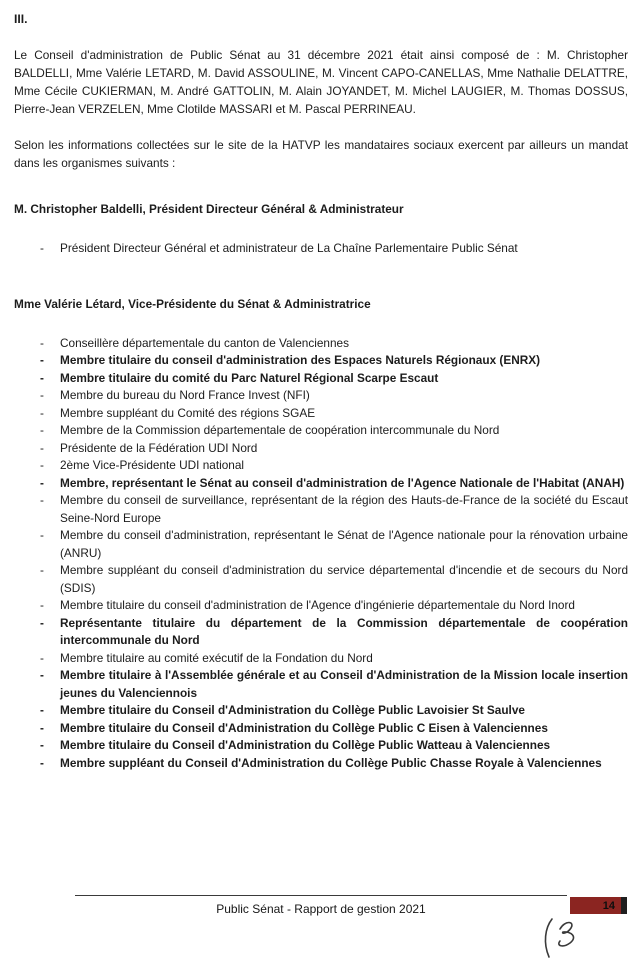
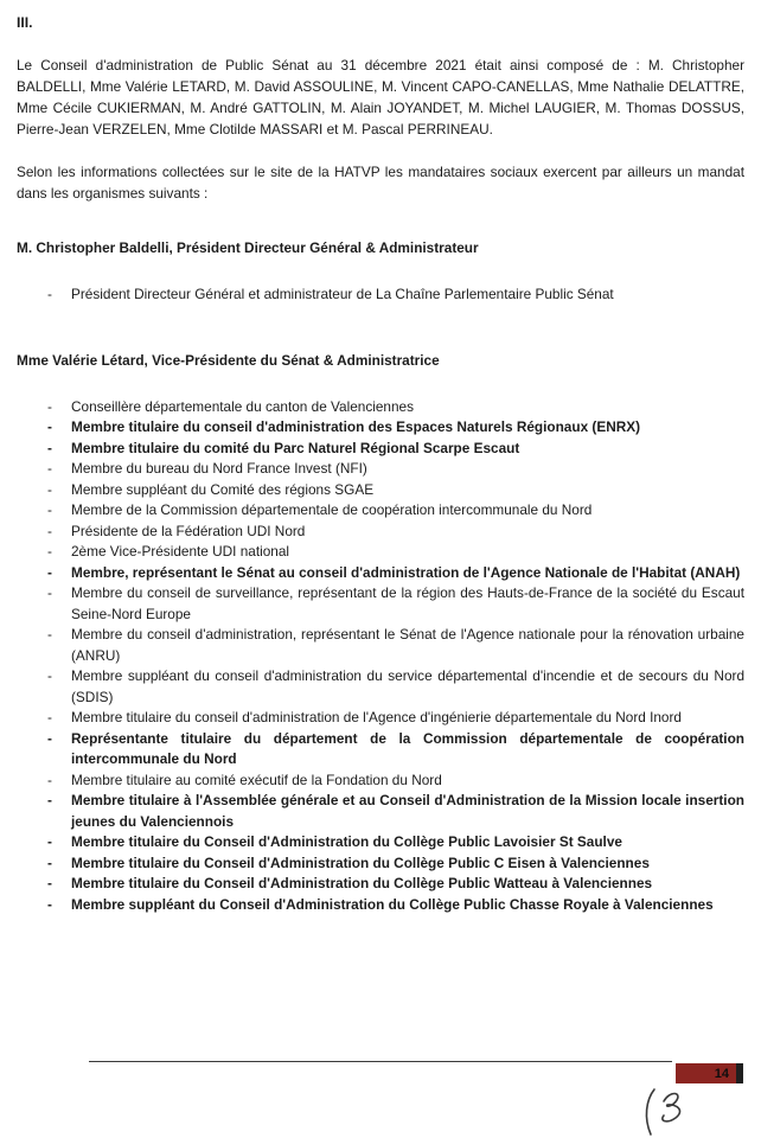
  III.
  Le Conseil d'administration de Public Sénat au 31 décembre 2021 était ainsi composé de : M. Christopher BALDELLI, Mme Valérie LETARD, M. David ASSOULINE, M. Vincent CAPO-CANELLAS, Mme Nathalie DELATTRE, Mme Cécile CUKIERMAN, M. André GATTOLIN, M. Alain JOYANDET, M. Michel LAUGIER, M. Thomas DOSSUS, Pierre-Jean VERZELEN, Mme Clotilde MASSARI et M. Pascal PERRINEAU.
  Selon les informations collectées sur le site de la HATVP les mandataires sociaux exercent par ailleurs un mandat dans les organismes suivants :
  M. Christopher Baldelli, Président Directeur Général & Administrateur
  -
  Président Directeur Général et administrateur de La Chaîne Parlementaire Public Sénat
  Mme Valérie Létard, Vice-Présidente du Sénat & Administratrice
  -
  Conseillère départementale du canton de Valenciennes
  -
  Membre titulaire du conseil d'administration des Espaces Naturels Régionaux (ENRX)
  -
  Membre titulaire du comité du Parc Naturel Régional Scarpe Escaut
  -
  Membre du bureau du Nord France Invest (NFI)
  -
  Membre suppléant du Comité des régions SGAE
  -
  Membre de la Commission départementale de coopération intercommunale du Nord
  -
  Présidente de la Fédération UDI Nord
  -
  2ème Vice-Présidente UDI national
  -
  Membre, représentant le Sénat au conseil d'administration de l'Agence Nationale de l'Habitat (ANAH)
  -
  Membre du conseil de surveillance, représentant de la région des Hauts-de-France de la société du Escaut Seine-Nord Europe
  -
  Membre du conseil d'administration, représentant le Sénat de l'Agence nationale pour la rénovation urbaine (ANRU)
  -
  Membre suppléant du conseil d'administration du service départemental d'incendie et de secours du Nord (SDIS)
  -
  Membre titulaire du conseil d'administration de l'Agence d'ingénierie départementale du Nord Inord
  -
  Représentante titulaire du département de la Commission départementale de coopération intercommunale du Nord
  -
  Membre titulaire au comité exécutif de la Fondation du Nord
  -
  Membre titulaire à l'Assemblée générale et au Conseil d'Administration de la Mission locale insertion jeunes du Valenciennois
  -
  Membre titulaire du Conseil d'Administration du Collège Public Lavoisier St Saulve
  -
  Membre titulaire du Conseil d'Administration du Collège Public C Eisen à Valenciennes
  -
  Membre titulaire du Conseil d'Administration du Collège Public Watteau à Valenciennes
  -
  Membre suppléant du Conseil d'Administration du Collège Public Chasse Royale à Valenciennes
- Public Sénat - Rapport de gestion 2021
  14
